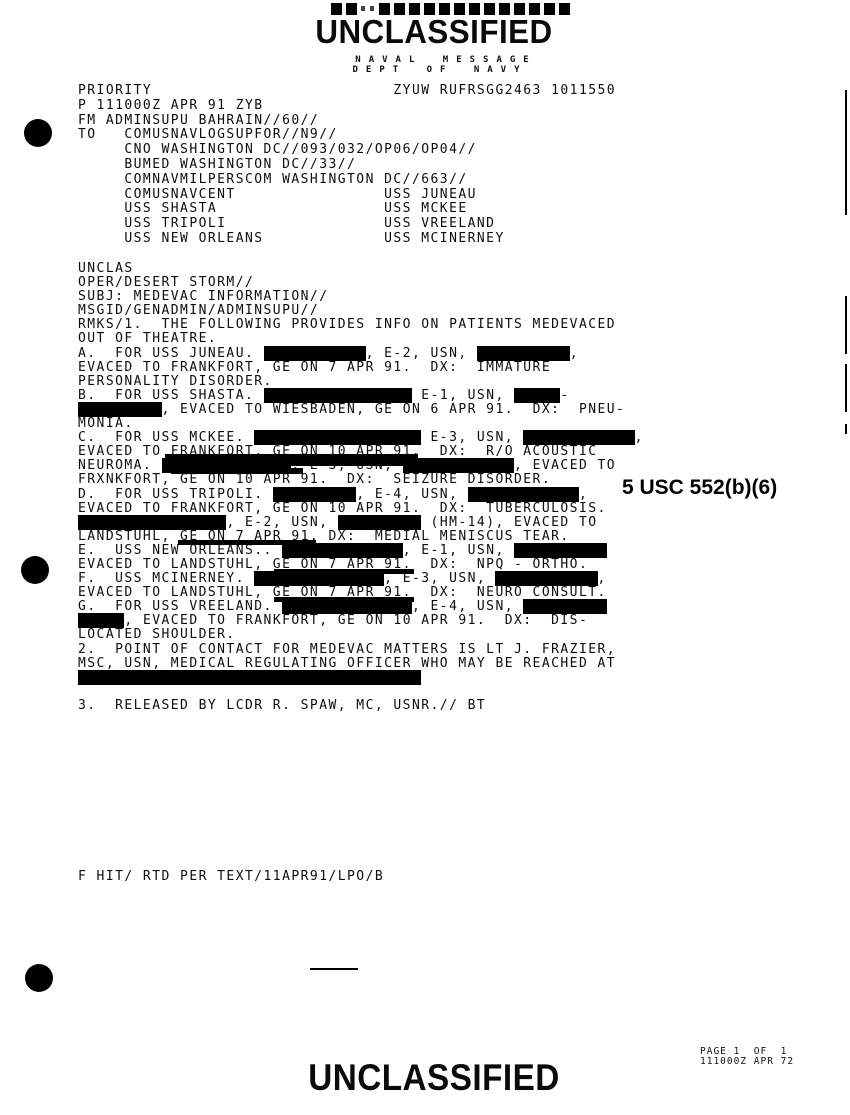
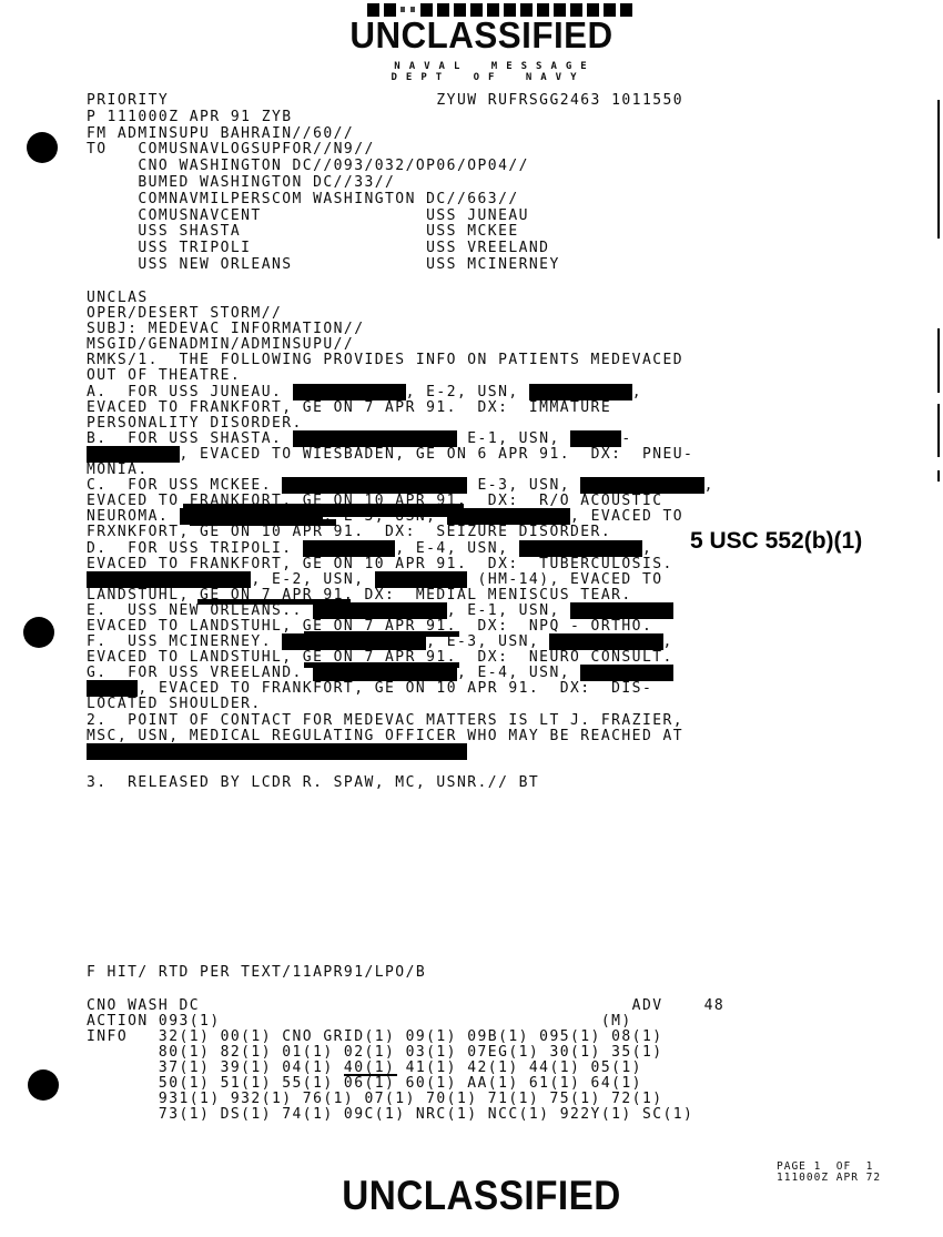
  UNCLASSIFIED
  NAVAL MESSAGE
  DEPT OF NAVY
  PRIORITY ZYUW RUFRSGG2463 1011550
  P 111000Z APR 91 ZYB
  FM ADMINSUPU BAHRAIN//60//
  TO COMUSNAVLOGSUPFOR//N9//
  CNO WASHINGTON DC//093/032/OP06/OP04//
  BUMED WASHINGTON DC//33//
  COMNAVMILPERSCOM WASHINGTON DC//663//
  COMUSNAVCENT USS JUNEAU
  USS SHASTA USS MCKEE
  USS TRIPOLI USS VREELAND
  USS NEW ORLEANS USS MCINERNEY
  UNCLAS
  OPER/DESERT STORM//
  SUBJ: MEDEVAC INFORMATION//
  MSGID/GENADMIN/ADMINSUPU//
  RMKS/1. THE FOLLOWING PROVIDES INFO ON PATIENTS MEDEVACED
  OUT OF THEATRE.
  A. FOR USS JUNEAU. , E-2, USN, ,
  EVACED TO FRANKFORT, GE ON 7 APR 91. DX: IMMATURE
  PERSONALITY DISORDER.
  B. FOR USS SHASTA. E-1, USN, -
  , EVACED TO WIESBADEN, GE ON 6 APR 91. DX: PNEU-
  MONIA.
  C. FOR USS MCKEE. E-3, USN, ,
  EVACED TO FRANKFORT, GE ON 10 APR 91. DX: R/O ACOUSTIC
  FRXNKFORT, GE ON 10 APR 91. DX: SEIZURE DISORDER.
  D. FOR USS TRIPOLI. , E-4, USN, ,
  EVACED TO FRANKFORT, GE ON 10 APR 91. DX: TUBERCULOSIS.
  , E-2, USN, (HM-14), EVACED TO
  LANDSTUHL, GE ON 7 APR 91. DX: MEDIAL MENISCUS TEAR.
  E. USS NEW ORLEANS.. , E-1, USN,
  EVACED TO LANDSTUHL, GE ON 7 APR 91. DX: NPQ - ORTHO.
  F. USS MCINERNEY. , E-3, USN, ,
  EVACED TO LANDSTUHL, GE ON 7 APR 91. DX: NEURO CONSULT.
  G. FOR USS VREELAND. , E-4, USN, , EVACED TO FRANKFORT, GE ON 10 APR 91. DX: DIS-
  LOCATED SHOULDER.
  2. POINT OF CONTACT FOR MEDEVAC MATTERS IS LT J. FRAZIER,
  MSC, USN, MEDICAL REGULATING OFFICER WHO MAY BE REACHED AT
  3. RELEASED BY LCDR R. SPAW, MC, USNR.// BT
- 5 USC 552(b)(6)
+ 5 USC 552(b)(1)
  F HIT/ RTD PER TEXT/11APR91/LPO/B
+ CNO WASH DC ADV 48
+ ACTION 093(1) (M)
+ INFO 32(1) 00(1) CNO GRID(1) 09(1) 09B(1) 095(1) 08(1)
+ 80(1) 82(1) 01(1) 02(1) 03(1) 07EG(1) 30(1) 35(1)
+ 37(1) 39(1) 04(1) 40(1) 41(1) 42(1) 44(1) 05(1)
+ 50(1) 51(1) 55(1) 06(1) 60(1) AA(1) 61(1) 64(1)
+ 931(1) 932(1) 76(1) 07(1) 70(1) 71(1) 75(1) 72(1)
+ 73(1) DS(1) 74(1) 09C(1) NRC(1) NCC(1) 922Y(1) SC(1)
  PAGE 1 OF 1
  111000Z APR 72
  UNCLASSIFIED
